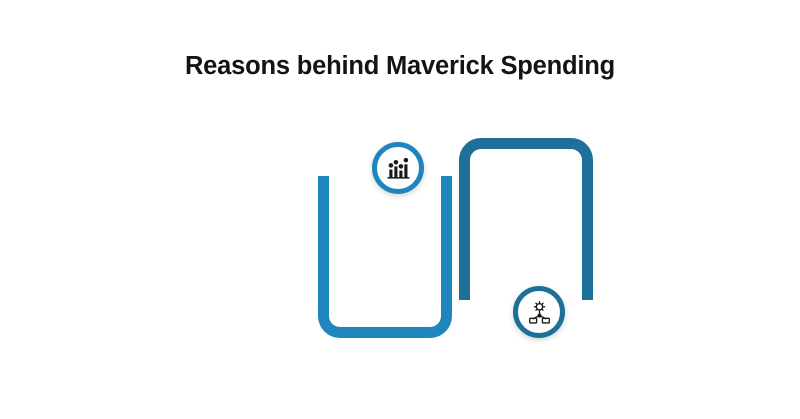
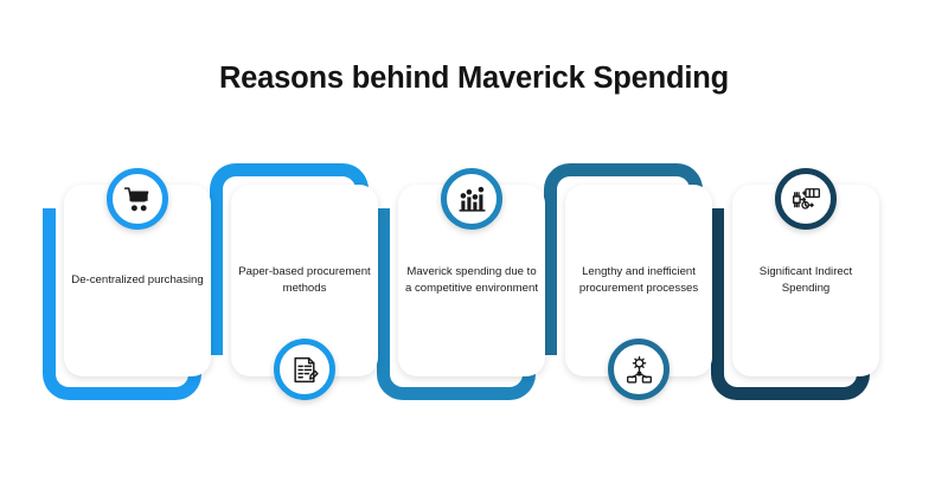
  Reasons behind Maverick Spending
+ De-centralized purchasing
+ Paper-based procurement methods
+ Maverick spending due to a competitive environment
+ Lengthy and inefficient procurement processes
+ Significant Indirect Spending
